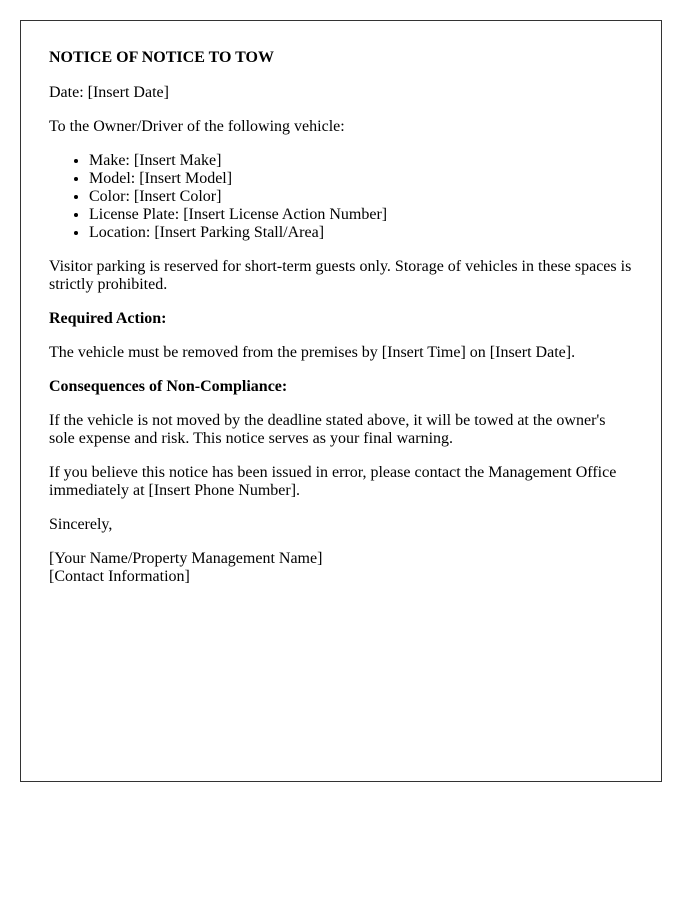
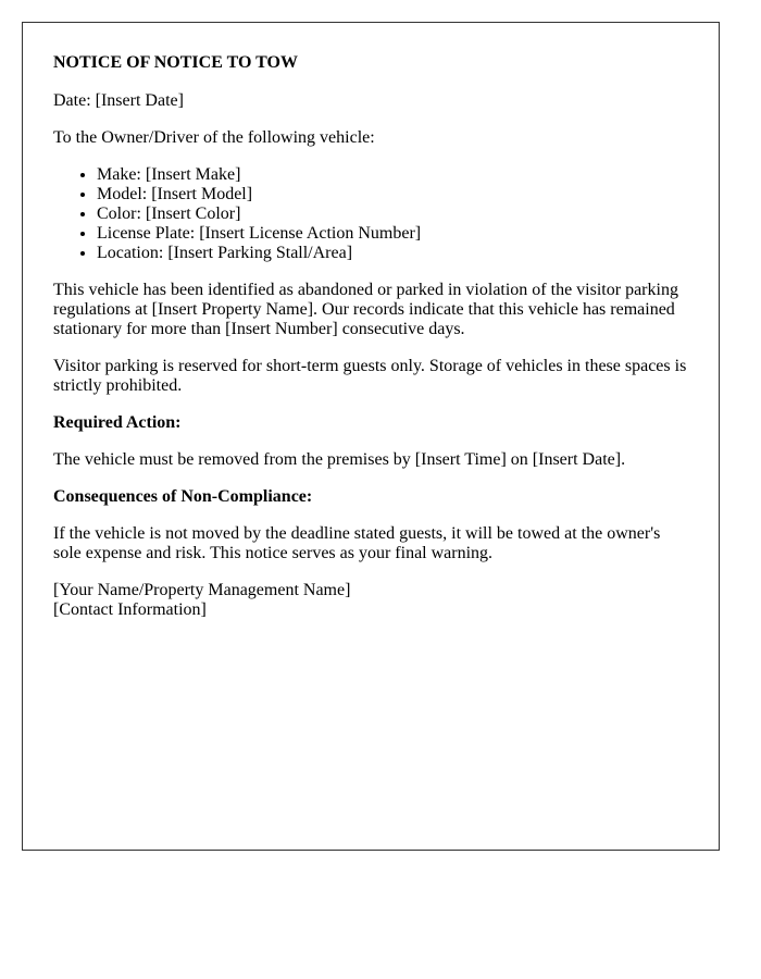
  NOTICE OF NOTICE TO TOW
  Date: [Insert Date]
  To the Owner/Driver of the following vehicle:
  Make: [Insert Make]
  Model: [Insert Model]
  Color: [Insert Color]
  License Plate: [Insert License Action Number]
  Location: [Insert Parking Stall/Area]
+ This vehicle has been identified as abandoned or parked in violation of the visitor parking regulations at [Insert Property Name]. Our records indicate that this vehicle has remained stationary for more than [Insert Number] consecutive days.
  Visitor parking is reserved for short-term guests only. Storage of vehicles in these spaces is strictly prohibited.
  Required Action:
  The vehicle must be removed from the premises by [Insert Time] on [Insert Date].
  Consequences of Non-Compliance:
- If the vehicle is not moved by the deadline stated above, it will be towed at the owner's sole expense and risk. This notice serves as your final warning.
+ If the vehicle is not moved by the deadline stated guests, it will be towed at the owner's sole expense and risk. This notice serves as your final warning.
- If you believe this notice has been issued in error, please contact the Management Office immediately at [Insert Phone Number].
- Sincerely,
  [Your Name/Property Management Name]
  [Contact Information]
